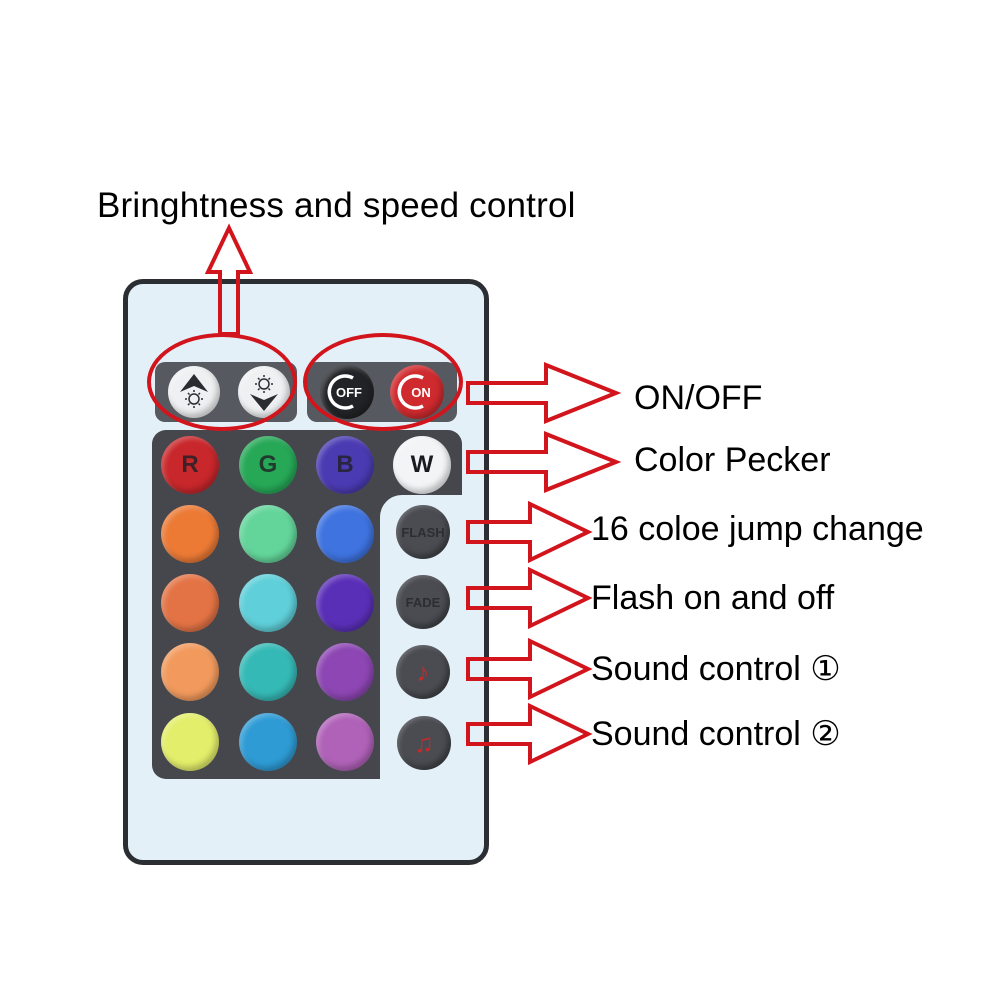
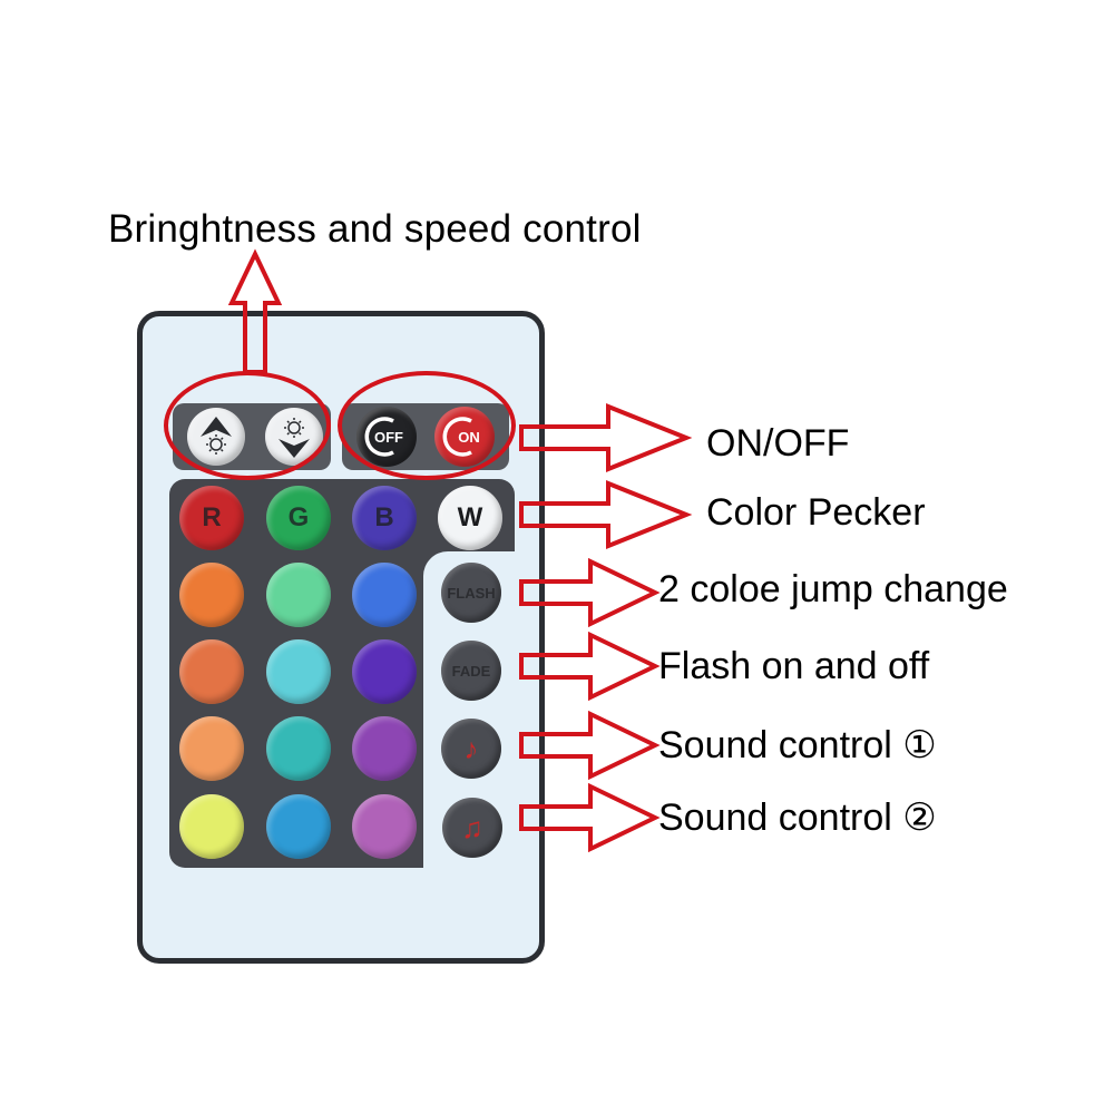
  Bringhtness and speed control
  OFF
  ON
  R
  G
  B
  W
  FLASH
  FADE
  ♪
  ♫
  ON/OFF
  Color Pecker
- 16 coloe jump change
+ 2 coloe jump change
  Flash on and off
  Sound control ①
  Sound control ②
